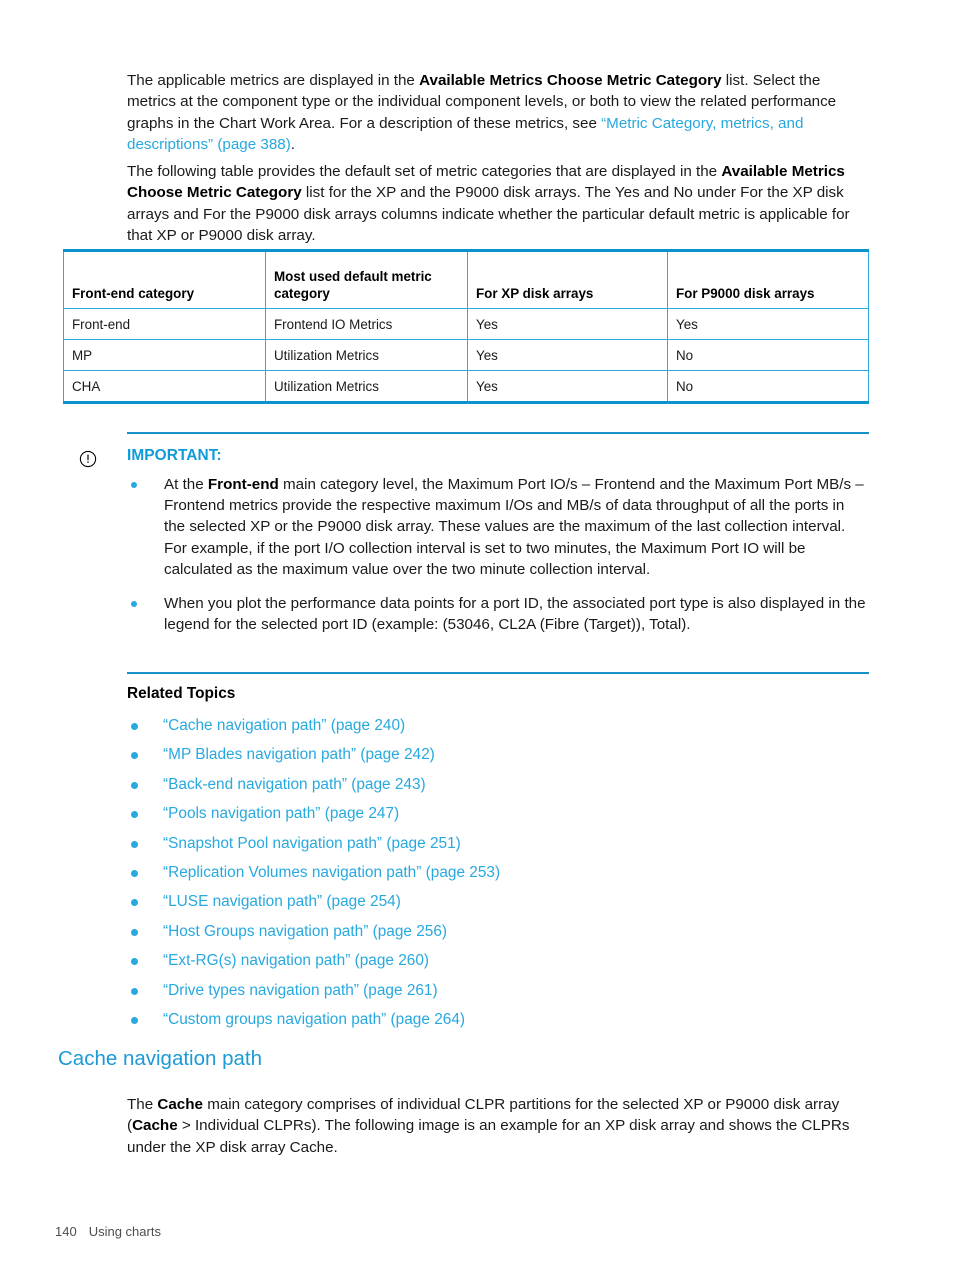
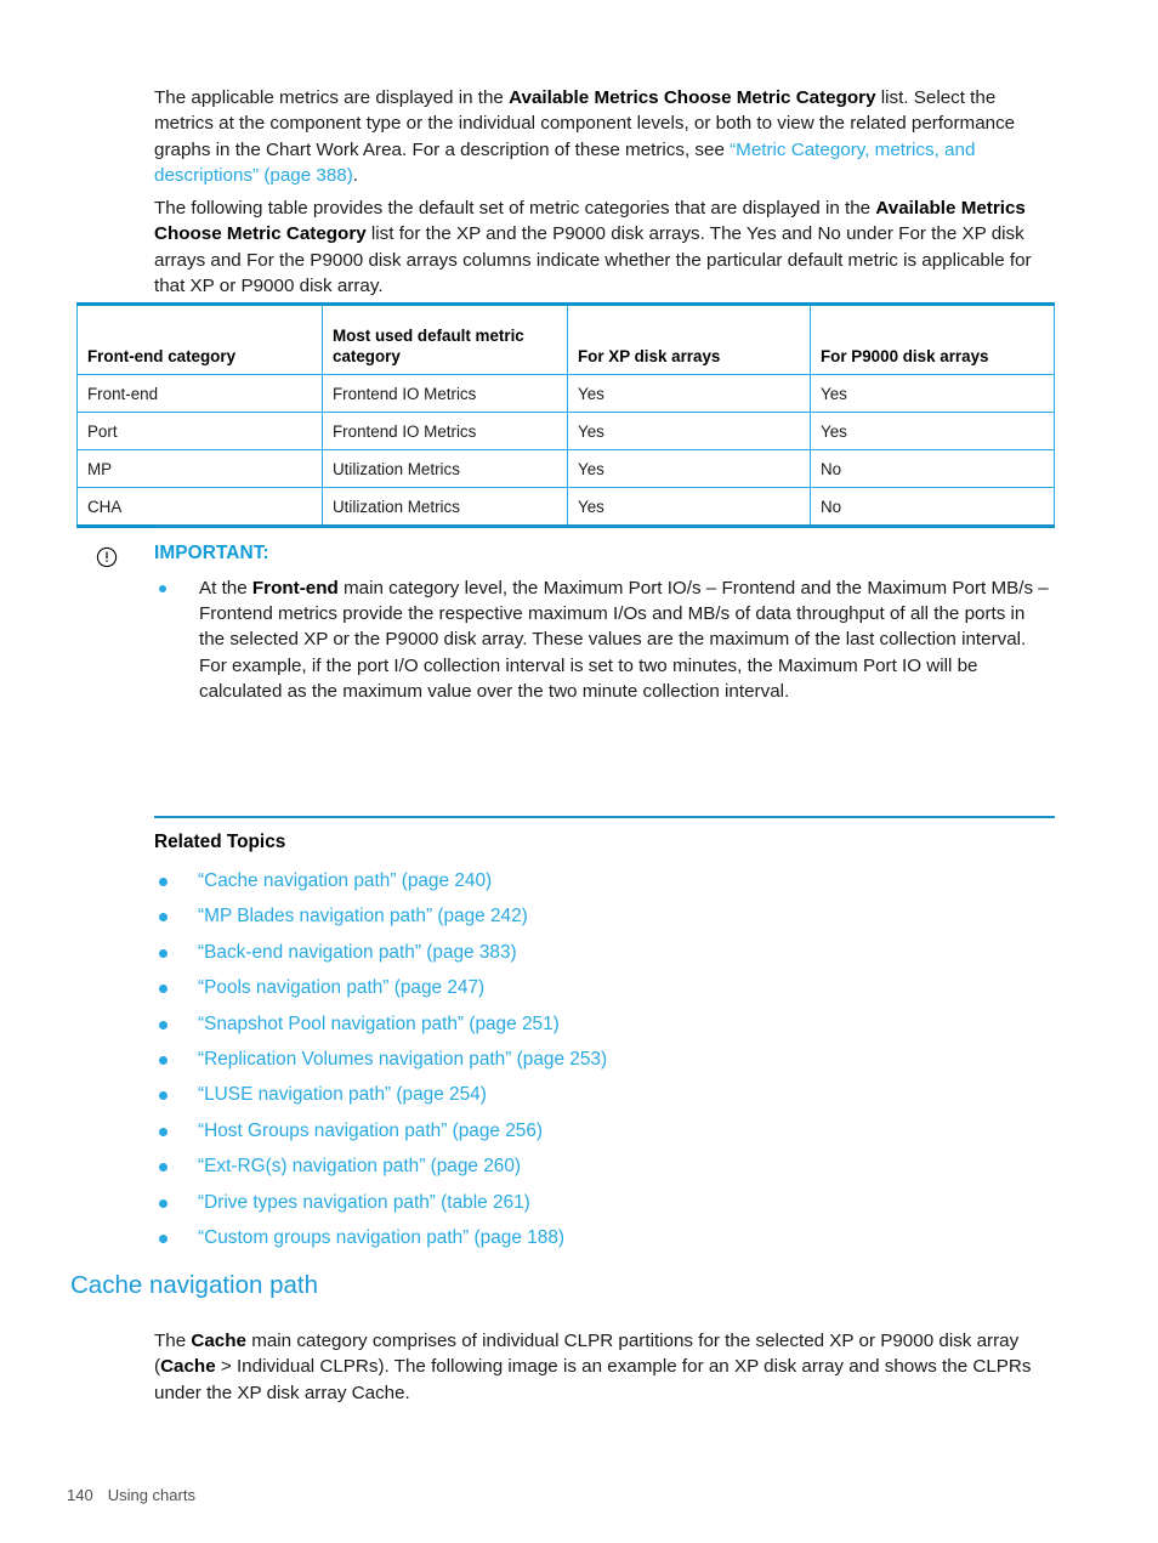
  The applicable metrics are displayed in the Available Metrics Choose Metric Category list. Select the metrics at the component type or the individual component levels, or both to view the related performance graphs in the Chart Work Area. For a description of these metrics, see “Metric Category, metrics, and descriptions” (page 388).
  The following table provides the default set of metric categories that are displayed in the Available Metrics Choose Metric Category list for the XP and the P9000 disk arrays. The Yes and No under For the XP disk arrays and For the P9000 disk arrays columns indicate whether the particular default metric is applicable for that XP or P9000 disk array.
  Front-end category	Most used default metric category	For XP disk arrays	For P9000 disk arrays
  Front-end	Frontend IO Metrics	Yes	Yes
+ Port	Frontend IO Metrics	Yes	Yes
  MP	Utilization Metrics	Yes	No
  CHA	Utilization Metrics	Yes	No
  IMPORTANT:
  At the Front-end main category level, the Maximum Port IO/s – Frontend and the Maximum Port MB/s – Frontend metrics provide the respective maximum I/Os and MB/s of data throughput of all the ports in the selected XP or the P9000 disk array. These values are the maximum of the last collection interval. For example, if the port I/O collection interval is set to two minutes, the Maximum Port IO will be calculated as the maximum value over the two minute collection interval.
- When you plot the performance data points for a port ID, the associated port type is also displayed in the legend for the selected port ID (example: (53046, CL2A (Fibre (Target)), Total).
  Related Topics
  “Cache navigation path” (page 240)
  “MP Blades navigation path” (page 242)
- “Back-end navigation path” (page 243)
+ “Back-end navigation path” (page 383)
  “Pools navigation path” (page 247)
  “Snapshot Pool navigation path” (page 251)
  “Replication Volumes navigation path” (page 253)
  “LUSE navigation path” (page 254)
  “Host Groups navigation path” (page 256)
  “Ext-RG(s) navigation path” (page 260)
- “Drive types navigation path” (page 261)
+ “Drive types navigation path” (table 261)
- “Custom groups navigation path” (page 264)
+ “Custom groups navigation path” (page 188)
  Cache navigation path
  The Cache main category comprises of individual CLPR partitions for the selected XP or P9000 disk array (Cache > Individual CLPRs). The following image is an example for an XP disk array and shows the CLPRs under the XP disk array Cache.
  140 Using charts
